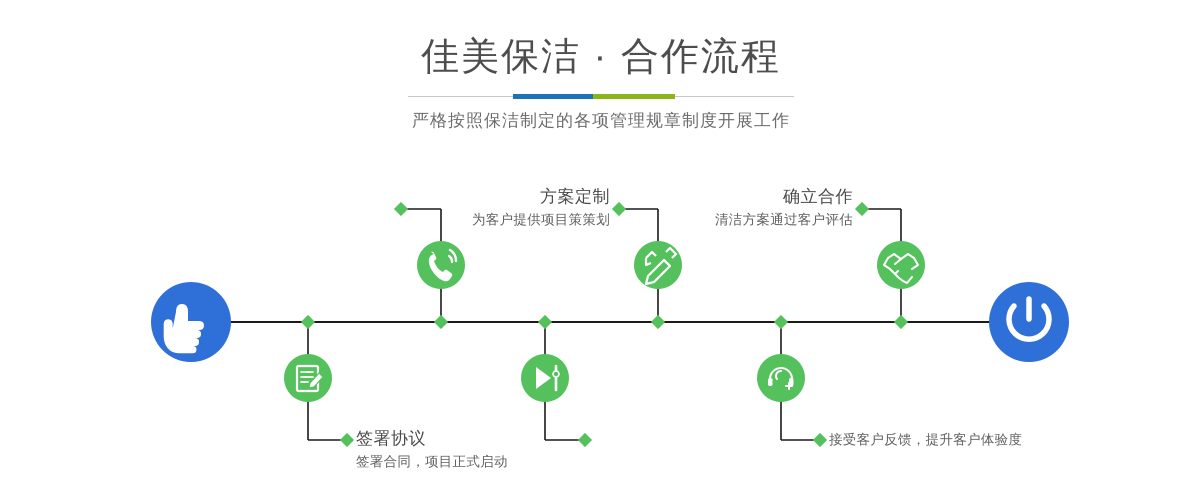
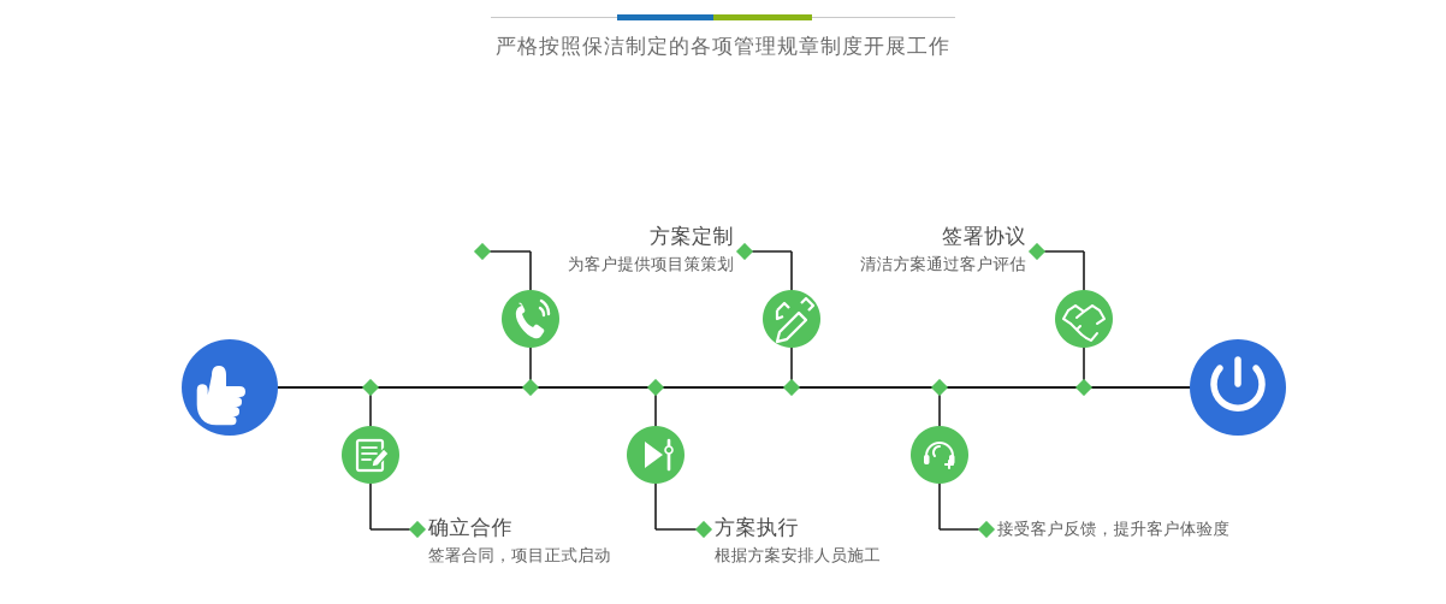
- 佳美保洁 · 合作流程
  严格按照保洁制定的各项管理规章制度开展工作
  方案定制
  为客户提供项目策策划
- 确立合作
+ 签署协议
  清洁方案通过客户评估
- 签署协议
+ 确立合作
  签署合同，项目正式启动
+ 方案执行
+ 根据方案安排人员施工
  接受客户反馈，提升客户体验度
